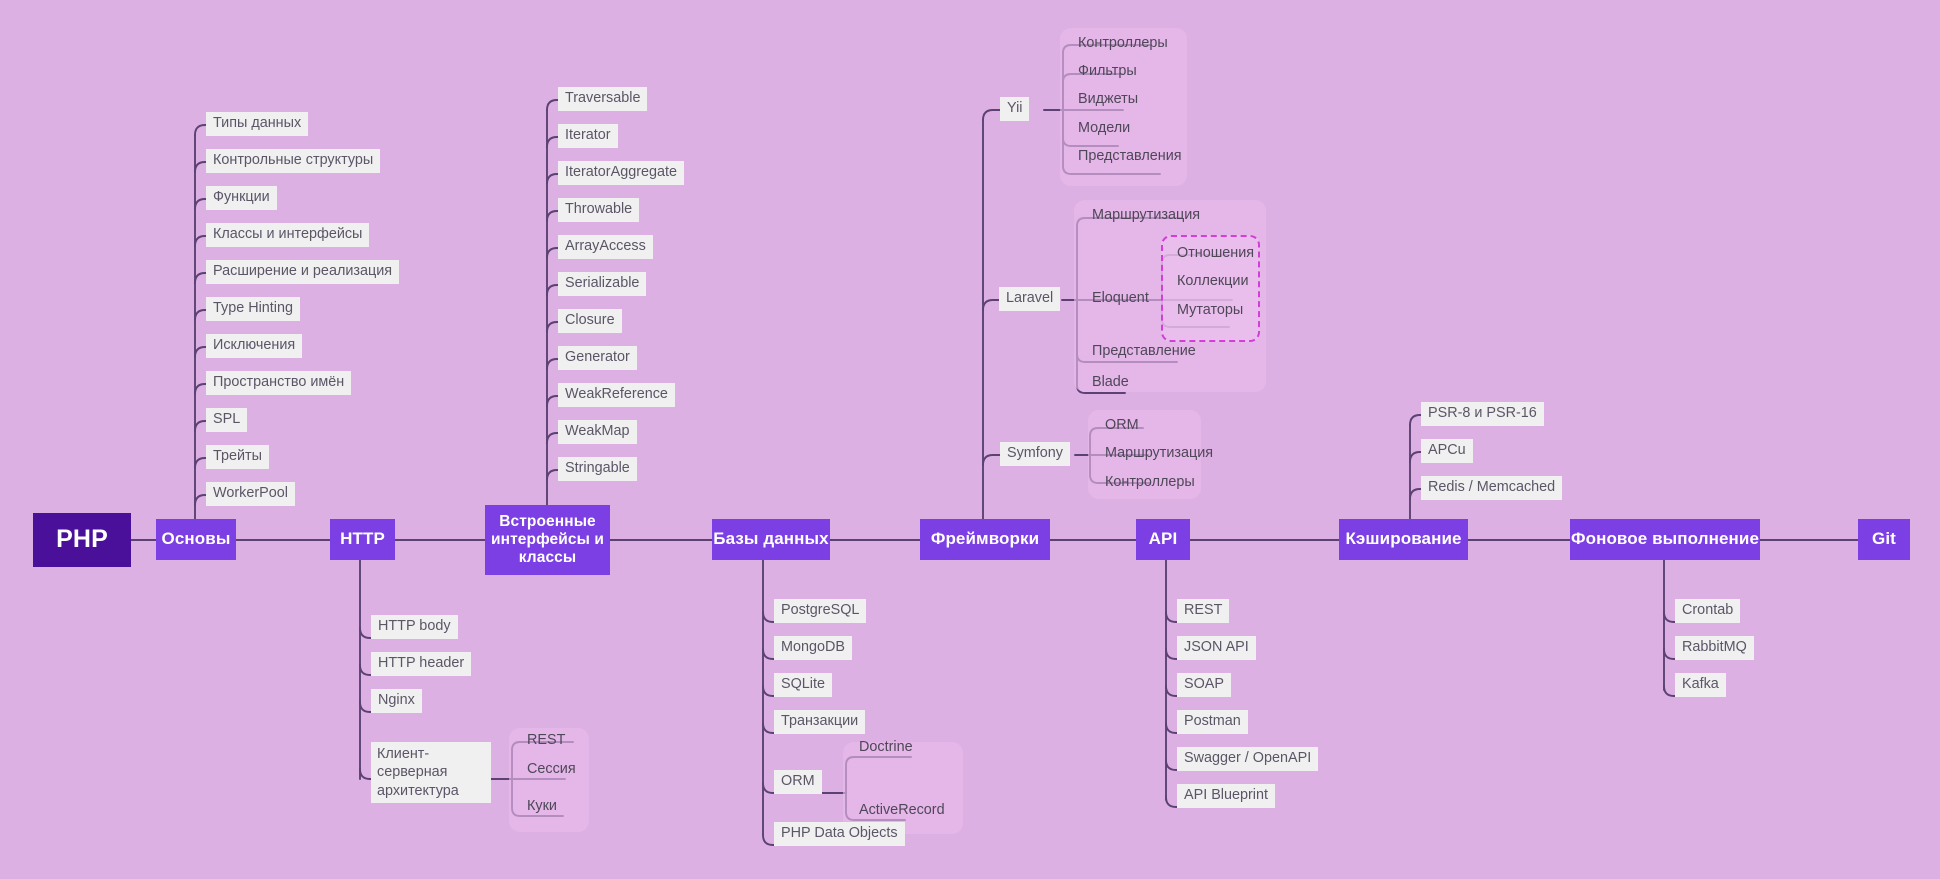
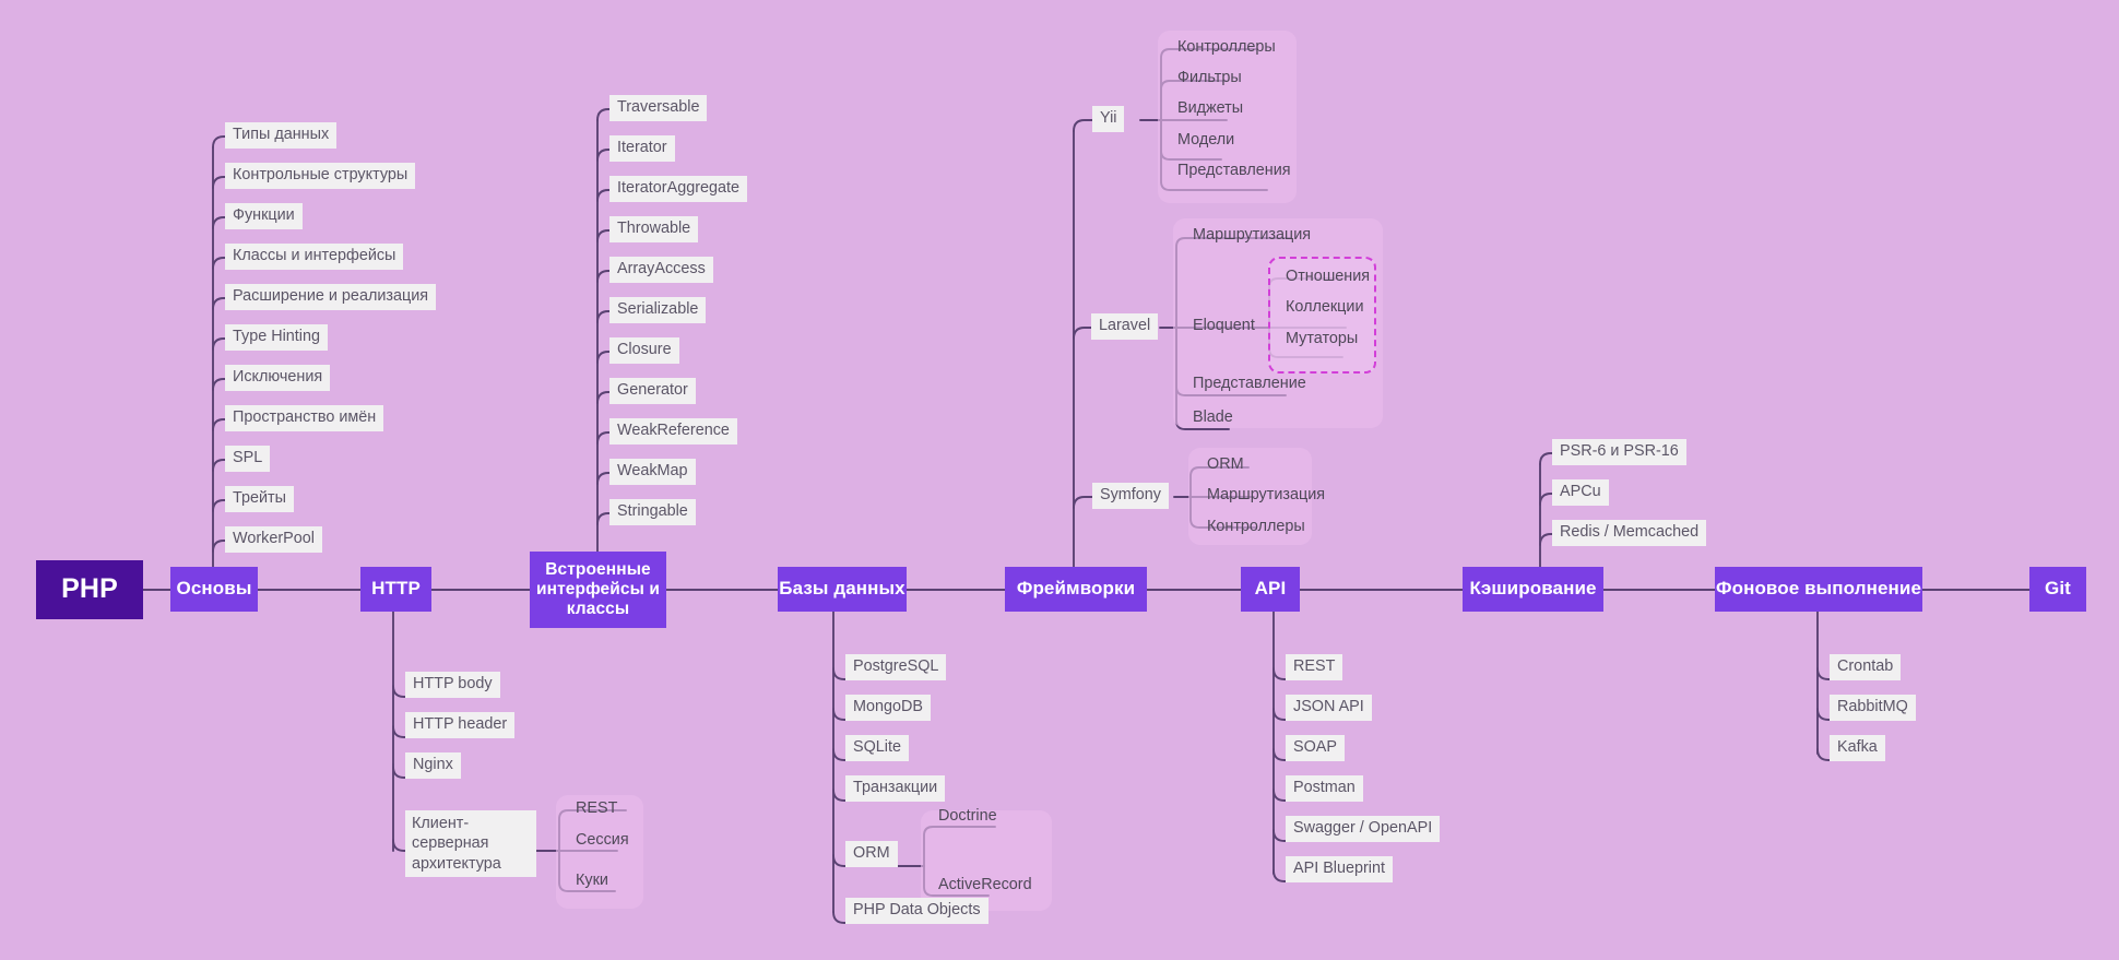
  PHP
  Основы
  HTTP
  Встроенные интерфейсы и классы
  Базы данных
  Фреймворки
  API
  Кэширование
  Фоновое выполнение
  Git
  Типы данных
  Контрольные структуры
  Функции
  Классы и интерфейсы
  Расширение и реализация
  Type Hinting
  Исключения
  Пространство имён
  SPL
  Трейты
  WorkerPool
  HTTP body
  HTTP header
  Nginx
  Клиент-серверная архитектура
  REST
  Сессия
  Куки
  Traversable
  Iterator
  IteratorAggregate
  Throwable
  ArrayAccess
  Serializable
  Closure
  Generator
  WeakReference
  WeakMap
  Stringable
  PostgreSQL
  MongoDB
  SQLite
  Транзакции
  ORM
  Doctrine
  ActiveRecord
  PHP Data Objects
  Yii
  Контроллеры
  Фильтры
  Виджеты
  Модели
  Представления
  Laravel
  Маршрутизация
  Eloquent
  Представление
  Blade
  Отношения
  Коллекции
  Мутаторы
  Symfony
  ORM
  Маршрутизация
  Контроллеры
  REST
  JSON API
  SOAP
  Postman
  Swagger / OpenAPI
  API Blueprint
- PSR-8 и PSR-16
+ PSR-6 и PSR-16
  APCu
  Redis / Memcached
  Crontab
  RabbitMQ
  Kafka
